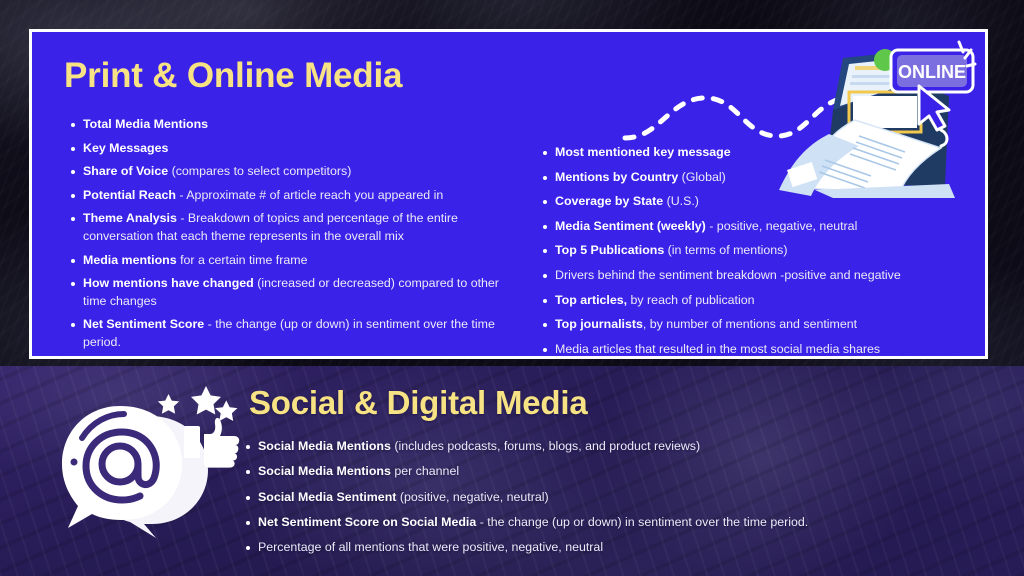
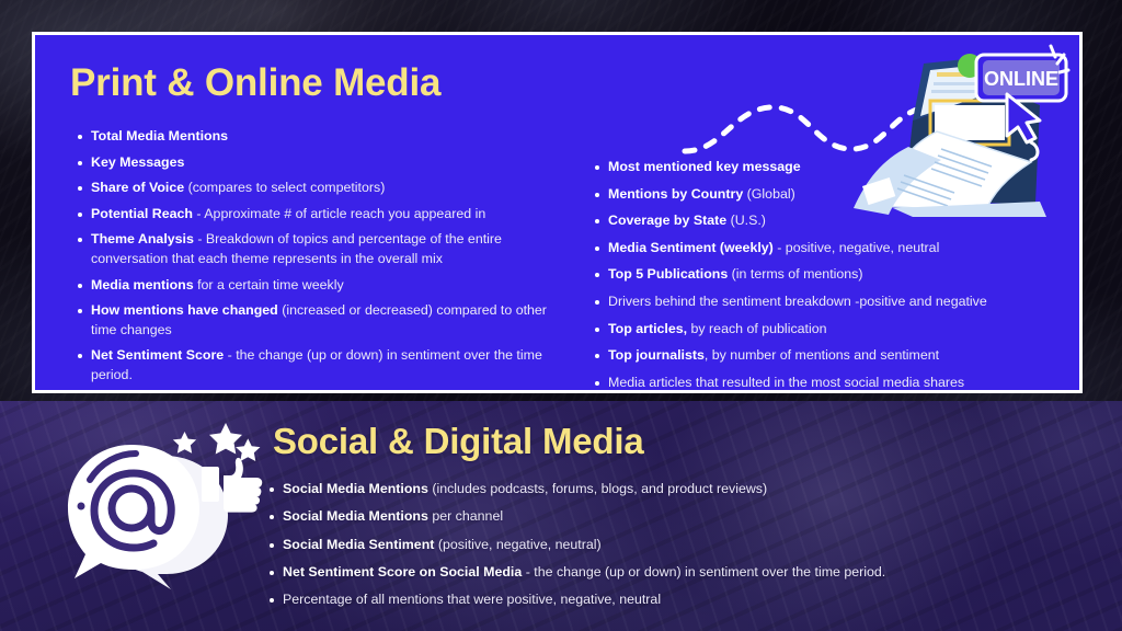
  Print & Online Media
  ONLINE
  Total Media Mentions
  Key Messages
  Share of Voice (compares to select competitors)
  Potential Reach - Approximate # of article reach you appeared in
  Theme Analysis - Breakdown of topics and percentage of the entire conversation that each theme represents in the overall mix
- Media mentions for a certain time frame
+ Media mentions for a certain time weekly
  How mentions have changed (increased or decreased) compared to other time changes
  Net Sentiment Score - the change (up or down) in sentiment over the time period.
  Most mentioned key message
  Mentions by Country (Global)
  Coverage by State (U.S.)
  Media Sentiment (weekly) - positive, negative, neutral
  Top 5 Publications (in terms of mentions)
  Drivers behind the sentiment breakdown -positive and negative
  Top articles, by reach of publication
  Top journalists, by number of mentions and sentiment
  Media articles that resulted in the most social media shares
  Social & Digital Media
  Social Media Mentions (includes podcasts, forums, blogs, and product reviews)
  Social Media Mentions per channel
  Social Media Sentiment (positive, negative, neutral)
  Net Sentiment Score on Social Media - the change (up or down) in sentiment over the time period.
  Percentage of all mentions that were positive, negative, neutral
